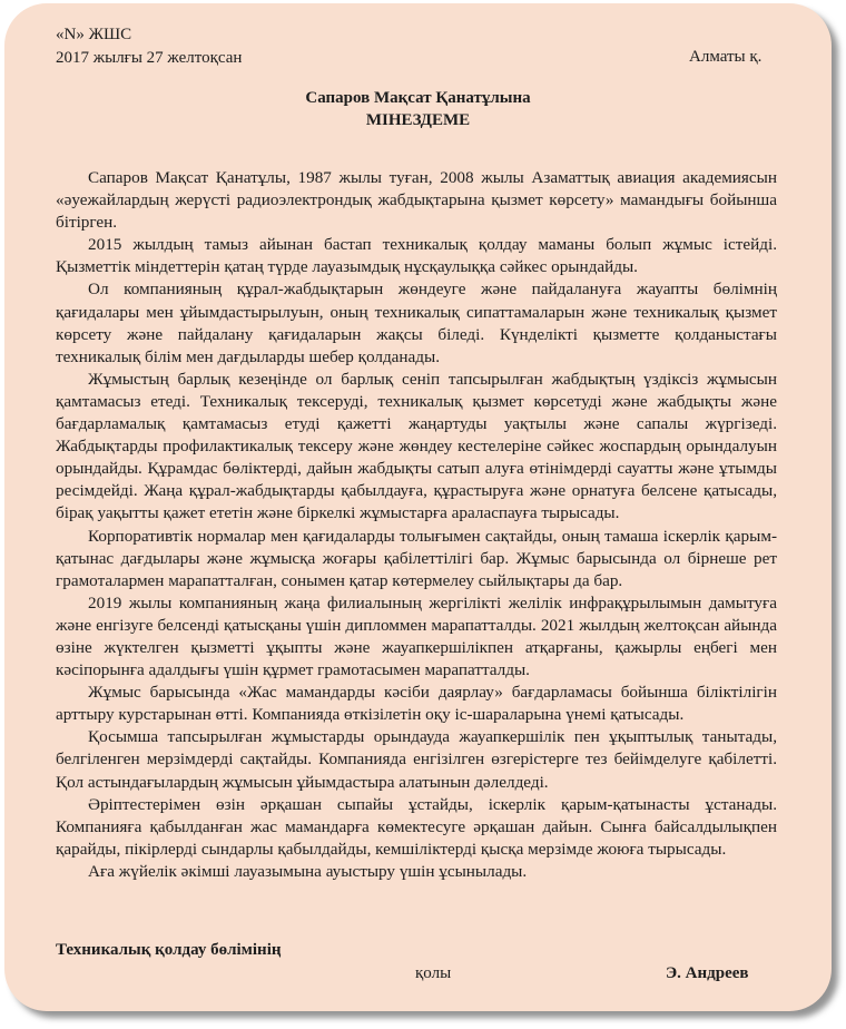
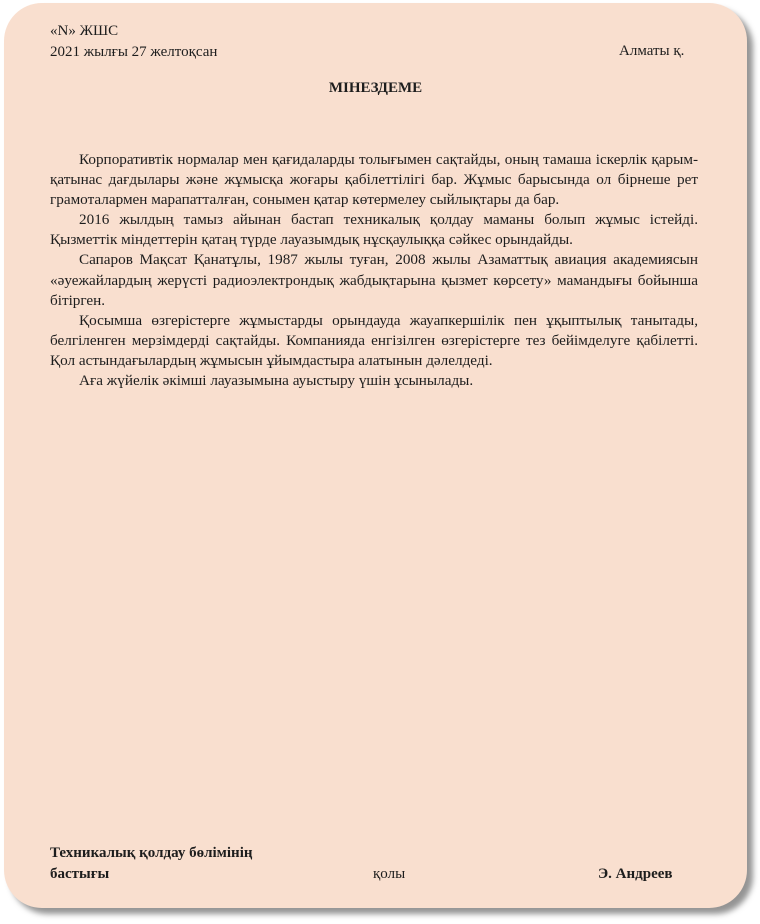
  «N» ЖШС
- 2017 жылғы 27 желтоқсан
+ 2021 жылғы 27 желтоқсан
  Алматы қ.
- Сапаров Мақсат Қанатұлына
  МІНЕЗДЕМЕ
- Сапаров Мақсат Қанатұлы, 1987 жылы туған, 2008 жылы Азаматтық авиация академиясын «әуежайлардың жерүсті радиоэлектрондық жабдықтарына қызмет көрсету» мамандығы бойынша бітірген.
+ Корпоративтік нормалар мен қағидаларды толығымен сақтайды, оның тамаша іскерлік қарым-қатынас дағдылары және жұмысқа жоғары қабілеттілігі бар. Жұмыс барысында ол бірнеше рет грамоталармен марапатталған, сонымен қатар көтермелеу сыйлықтары да бар.
- 2015 жылдың тамыз айынан бастап техникалық қолдау маманы болып жұмыс істейді. Қызметтік міндеттерін қатаң түрде лауазымдық нұсқаулыққа сәйкес орындайды.
+ 2016 жылдың тамыз айынан бастап техникалық қолдау маманы болып жұмыс істейді. Қызметтік міндеттерін қатаң түрде лауазымдық нұсқаулыққа сәйкес орындайды.
- Ол компанияның құрал-жабдықтарын жөндеуге және пайдалануға жауапты бөлімнің қағидалары мен ұйымдастырылуын, оның техникалық сипаттамаларын және техникалық қызмет көрсету және пайдалану қағидаларын жақсы біледі. Күнделікті қызметте қолданыстағы техникалық білім мен дағдыларды шебер қолданады.
- Жұмыстың барлық кезеңінде ол барлық сеніп тапсырылған жабдықтың үздіксіз жұмысын қамтамасыз етеді. Техникалық тексеруді, техникалық қызмет көрсетуді және жабдықты және бағдарламалық қамтамасыз етуді қажетті жаңартуды уақтылы және сапалы жүргізеді. Жабдықтарды профилактикалық тексеру және жөндеу кестелеріне сәйкес жоспардың орындалуын орындайды. Құрамдас бөліктерді, дайын жабдықты сатып алуға өтінімдерді сауатты және ұтымды ресімдейді. Жаңа құрал-жабдықтарды қабылдауға, құрастыруға және орнатуға белсене қатысады, бірақ уақытты қажет ететін және біркелкі жұмыстарға араласпауға тырысады.
- Корпоративтік нормалар мен қағидаларды толығымен сақтайды, оның тамаша іскерлік қарым-қатынас дағдылары және жұмысқа жоғары қабілеттілігі бар. Жұмыс барысында ол бірнеше рет грамоталармен марапатталған, сонымен қатар көтермелеу сыйлықтары да бар.
+ Сапаров Мақсат Қанатұлы, 1987 жылы туған, 2008 жылы Азаматтық авиация академиясын «әуежайлардың жерүсті радиоэлектрондық жабдықтарына қызмет көрсету» мамандығы бойынша бітірген.
- 2019 жылы компанияның жаңа филиалының жергілікті желілік инфрақұрылымын дамытуға және енгізуге белсенді қатысқаны үшін дипломмен марапатталды. 2021 жылдың желтоқсан айында өзіне жүктелген қызметті ұқыпты және жауапкершілікпен атқарғаны, қажырлы еңбегі мен кәсіпорынға адалдығы үшін құрмет грамотасымен марапатталды.
- Жұмыс барысында «Жас мамандарды кәсіби даярлау» бағдарламасы бойынша біліктілігін арттыру курстарынан өтті. Компанияда өткізілетін оқу іс-шараларына үнемі қатысады.
- Қосымша тапсырылған жұмыстарды орындауда жауапкершілік пен ұқыптылық танытады, белгіленген мерзімдерді сақтайды. Компанияда енгізілген өзгерістерге тез бейімделуге қабілетті. Қол астындағылардың жұмысын ұйымдастыра алатынын дәлелдеді.
+ Қосымша өзгерістерге жұмыстарды орындауда жауапкершілік пен ұқыптылық танытады, белгіленген мерзімдерді сақтайды. Компанияда енгізілген өзгерістерге тез бейімделуге қабілетті. Қол астындағылардың жұмысын ұйымдастыра алатынын дәлелдеді.
- Әріптестерімен өзін әрқашан сыпайы ұстайды, іскерлік қарым-қатынасты ұстанады. Компанияға қабылданған жас мамандарға көмектесуге әрқашан дайын. Сынға байсалдылықпен қарайды, пікірлерді сындарлы қабылдайды, кемшіліктерді қысқа мерзімде жоюға тырысады.
  Аға жүйелік әкімші лауазымына ауыстыру үшін ұсынылады.
  Техникалық қолдау бөлімінің
+ бастығы
  қолы
  Э. Андреев
